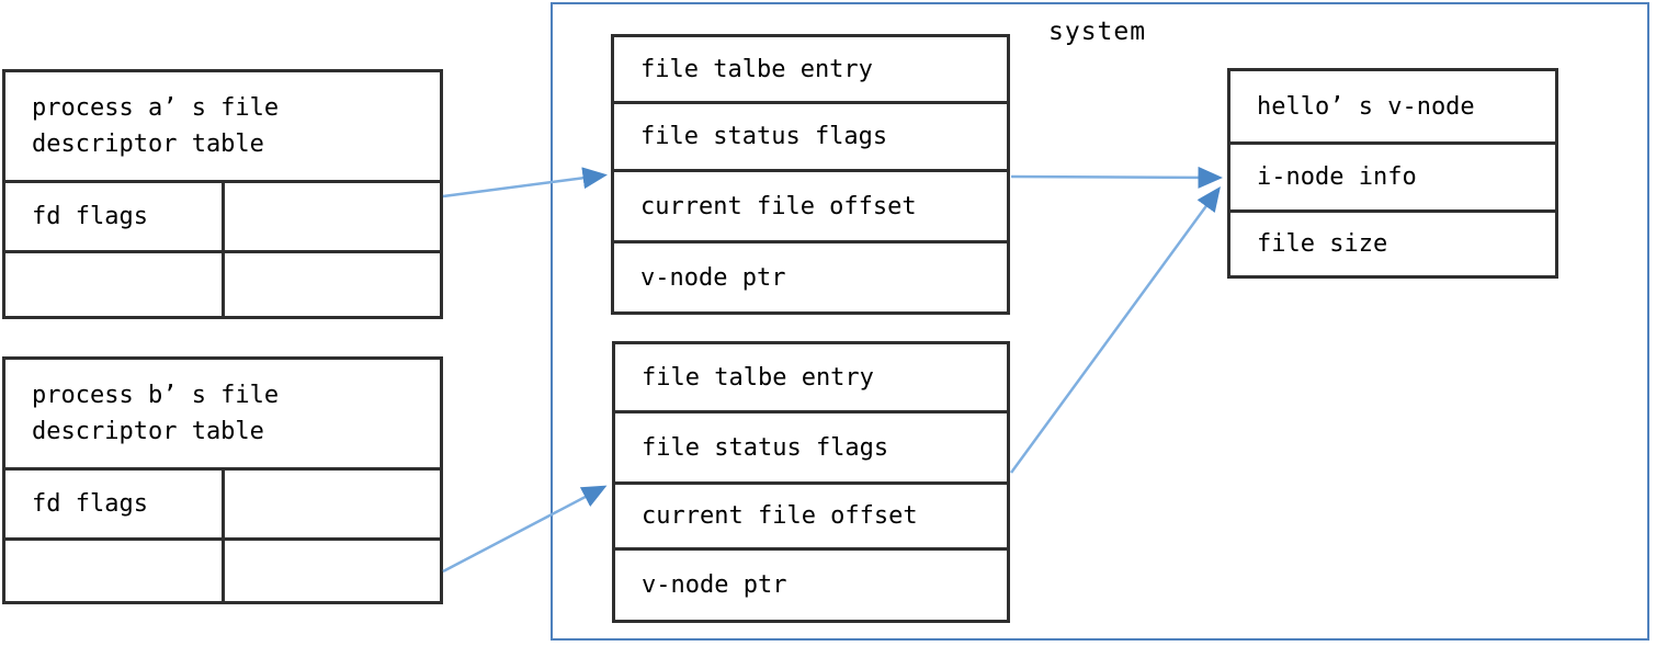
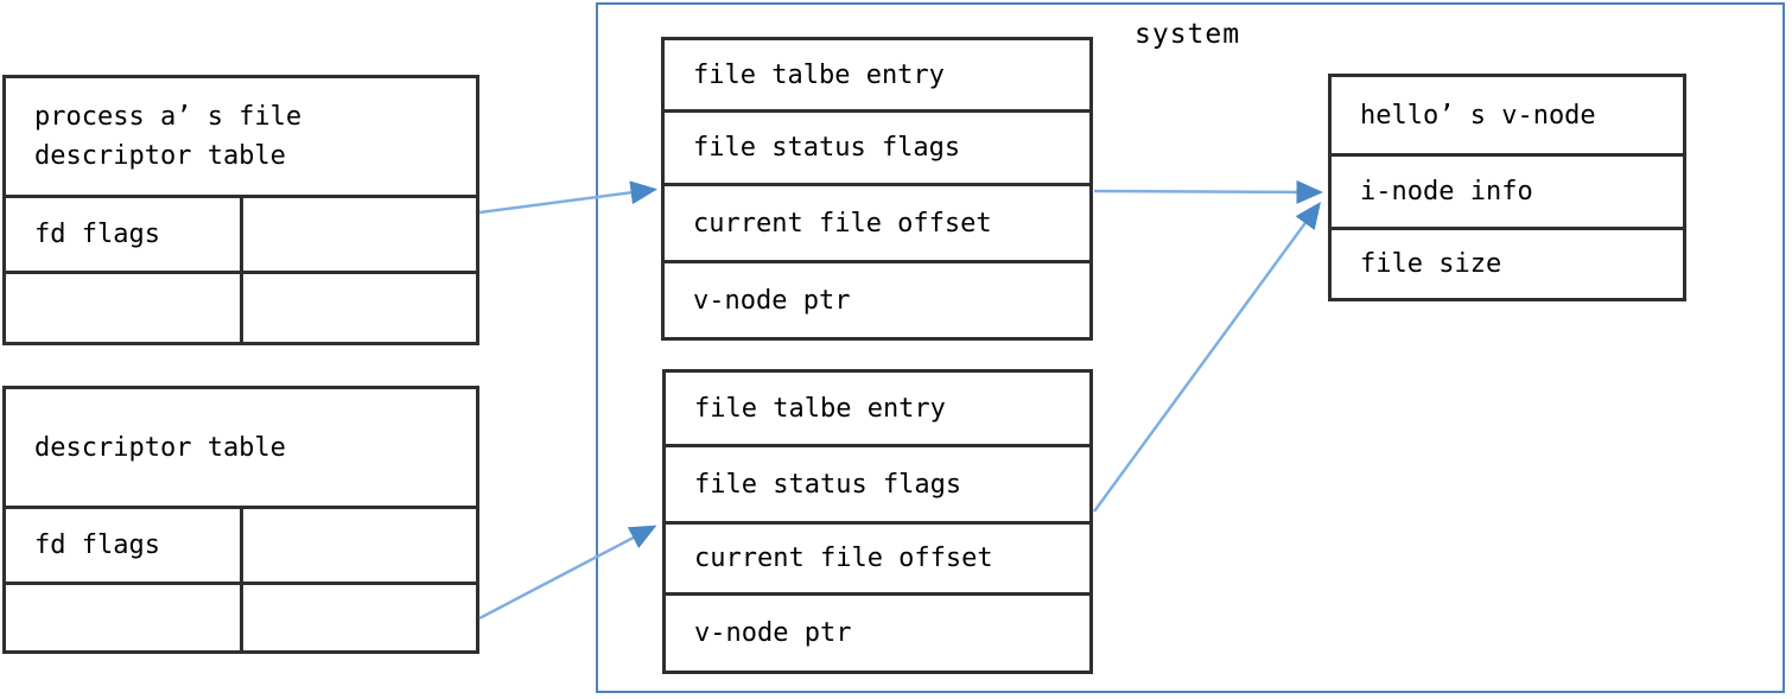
  system
  process a’ s file
  descriptor table
  fd flags
- process b’ s file
  descriptor table
  fd flags
  file talbe entry
  file status flags
  current file offset
  v-node ptr
  file talbe entry
  file status flags
  current file offset
  v-node ptr
  hello’ s v-node
  i-node info
  file size
